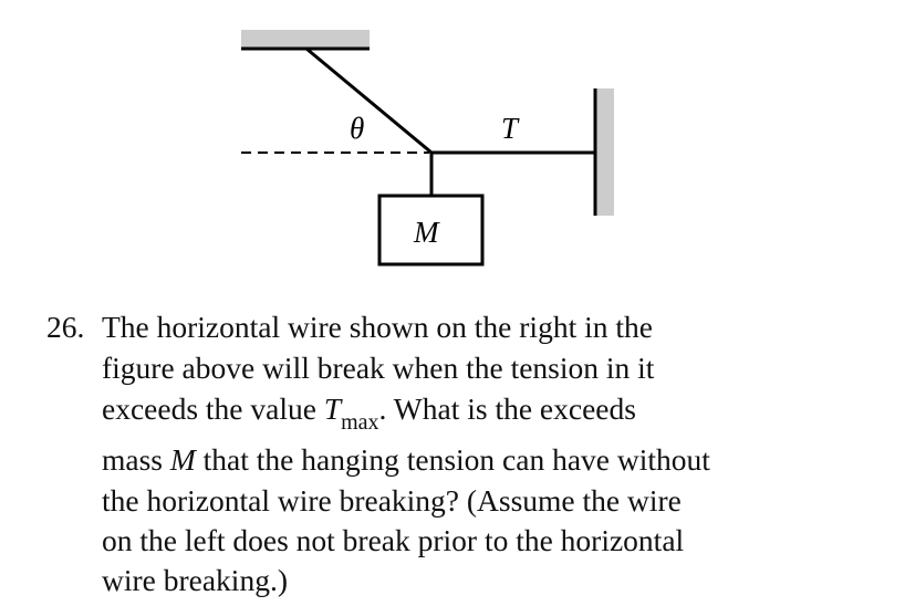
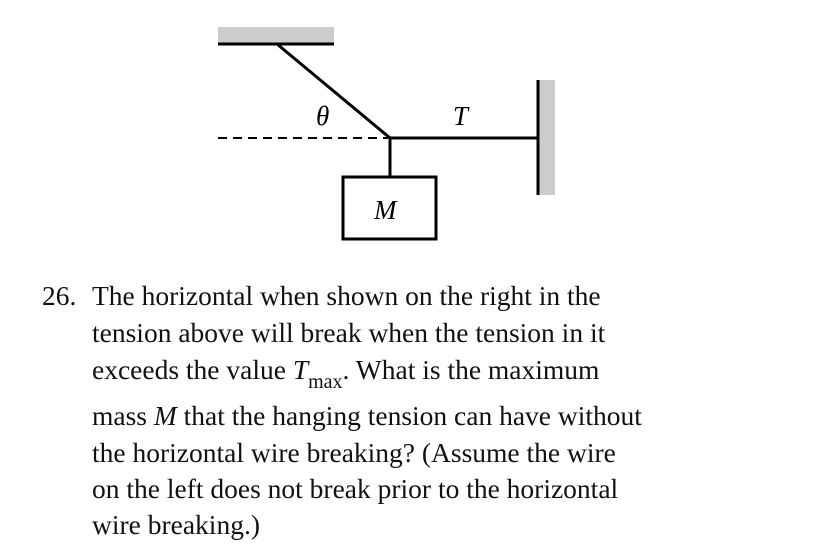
  θ
  T
  M
  26.
- The horizontal wire shown on the right in the
+ The horizontal when shown on the right in the
- figure above will break when the tension in it
+ tension above will break when the tension in it
- exceeds the value Tmax. What is the exceeds
+ exceeds the value Tmax. What is the maximum
  mass M that the hanging tension can have without
  the horizontal wire breaking? (Assume the wire
  on the left does not break prior to the horizontal
  wire breaking.)
